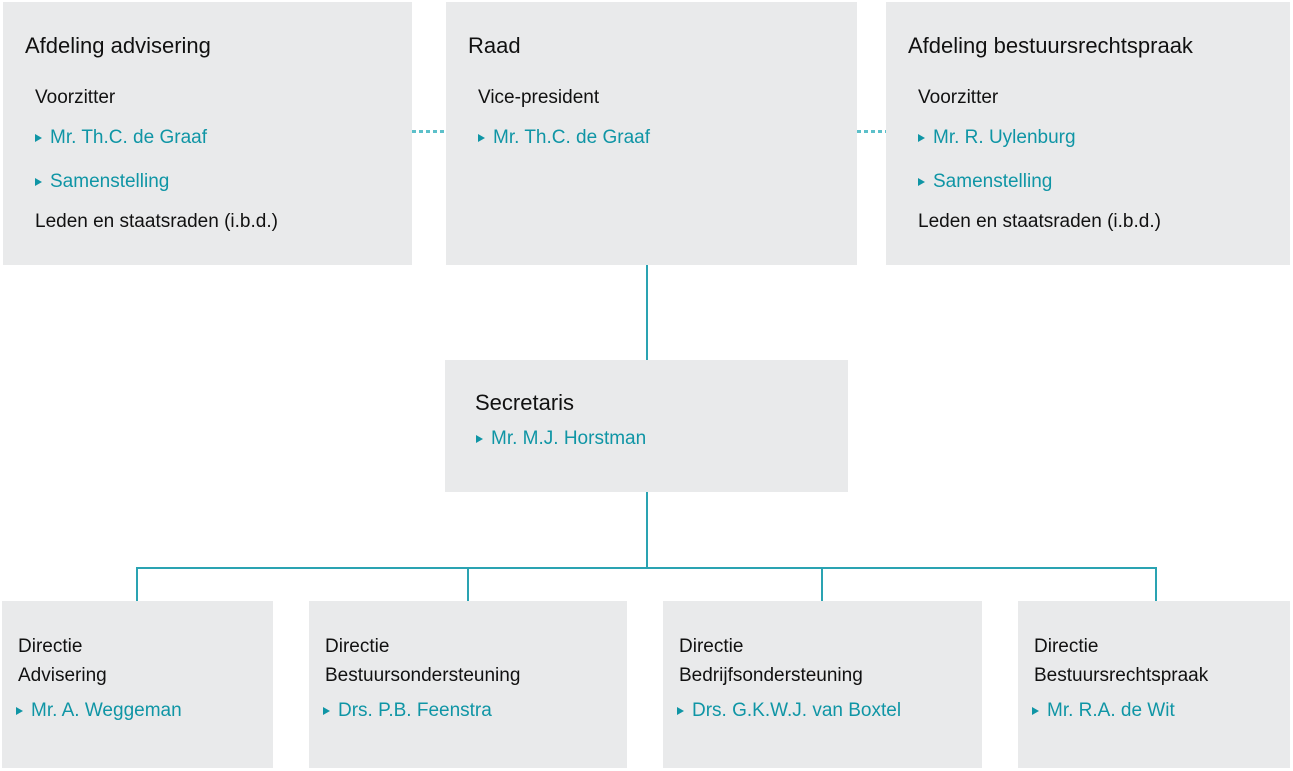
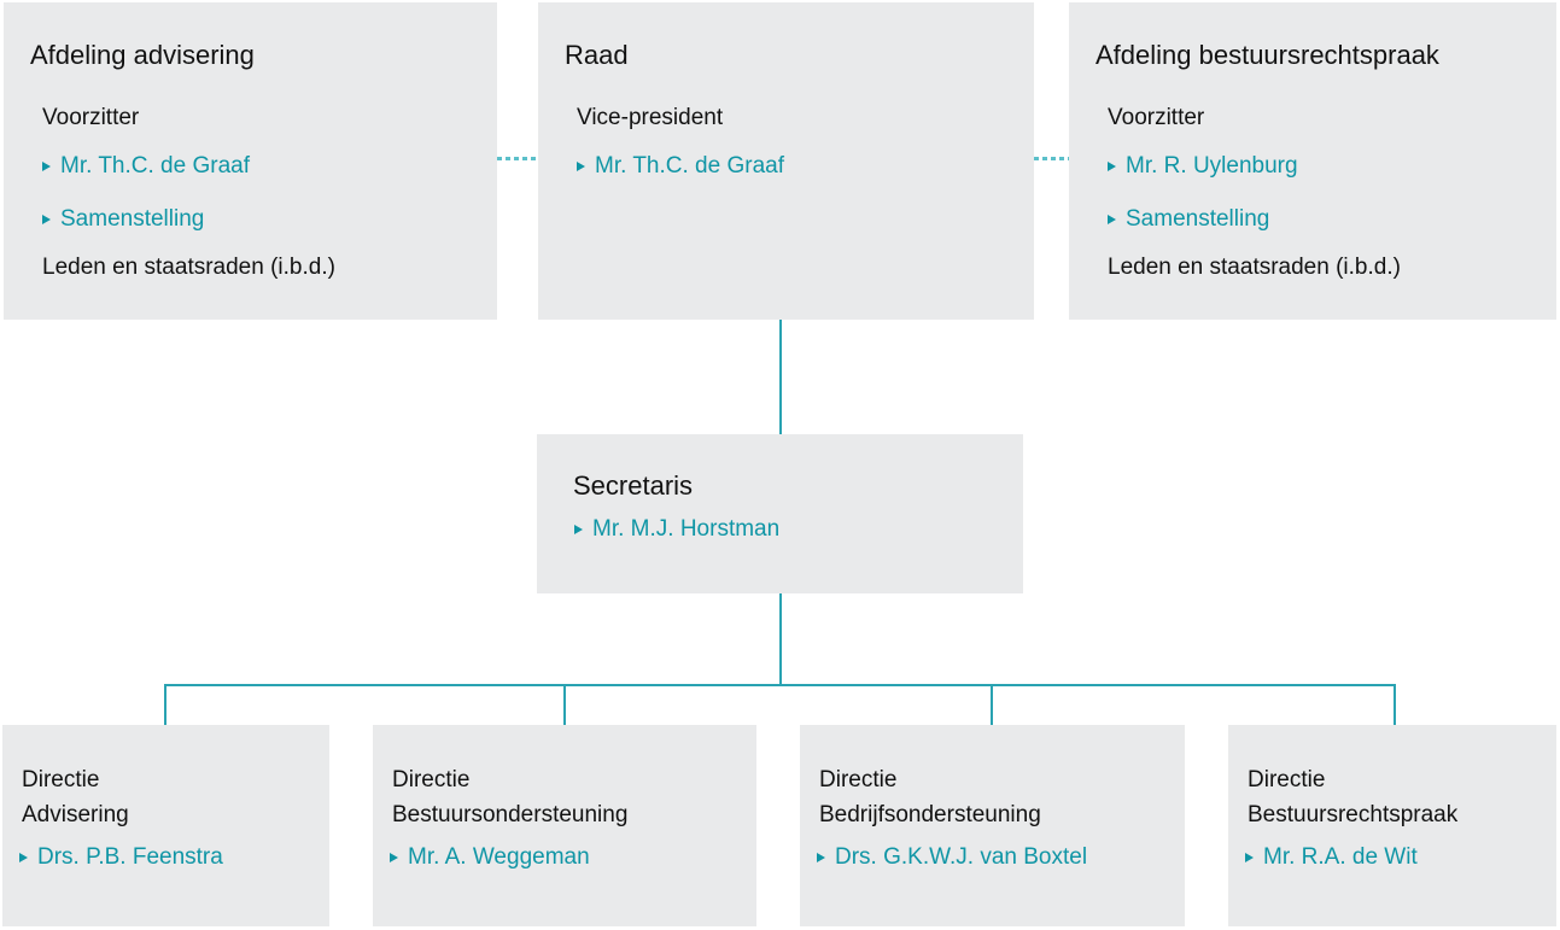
  Afdeling advisering
  Voorzitter
  Mr. Th.C. de Graaf
  Samenstelling
  Leden en staatsraden (i.b.d.)
  Raad
  Vice-president
  Mr. Th.C. de Graaf
  Afdeling bestuursrechtspraak
  Voorzitter
  Mr. R. Uylenburg
  Samenstelling
  Leden en staatsraden (i.b.d.)
  Secretaris
  Mr. M.J. Horstman
  Directie
  Advisering
- Mr. A. Weggeman
+ Drs. P.B. Feenstra
  Directie
  Bestuursondersteuning
- Drs. P.B. Feenstra
+ Mr. A. Weggeman
  Directie
  Bedrijfsondersteuning
  Drs. G.K.W.J. van Boxtel
  Directie
  Bestuursrechtspraak
  Mr. R.A. de Wit
